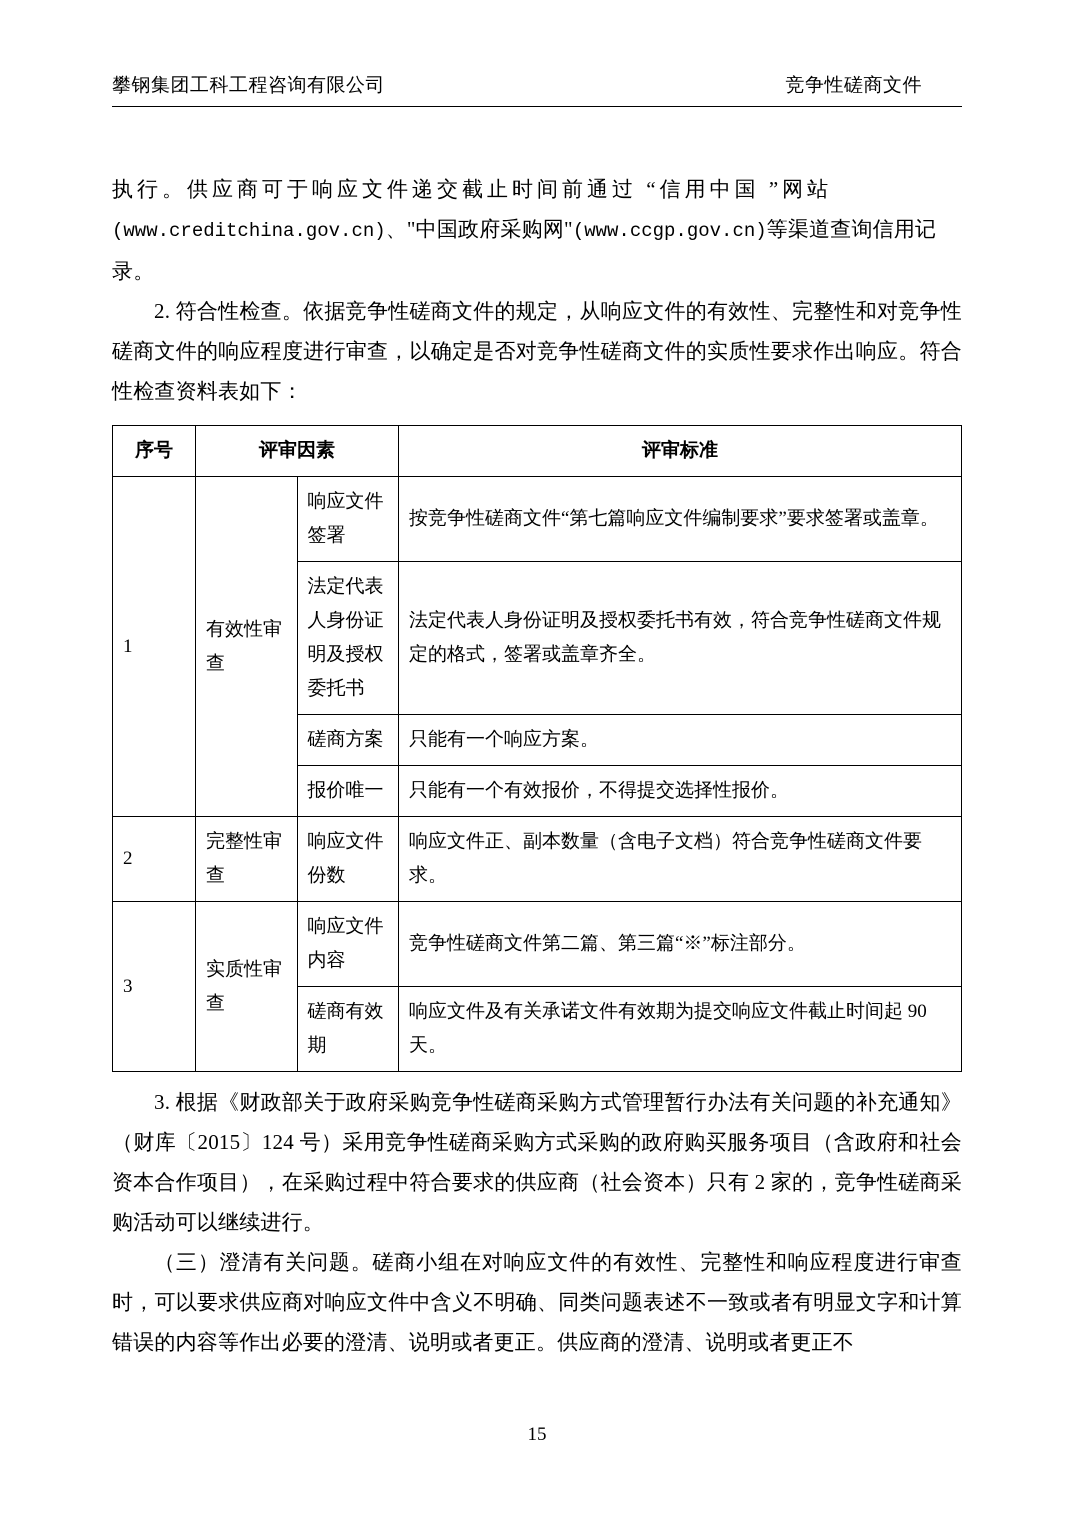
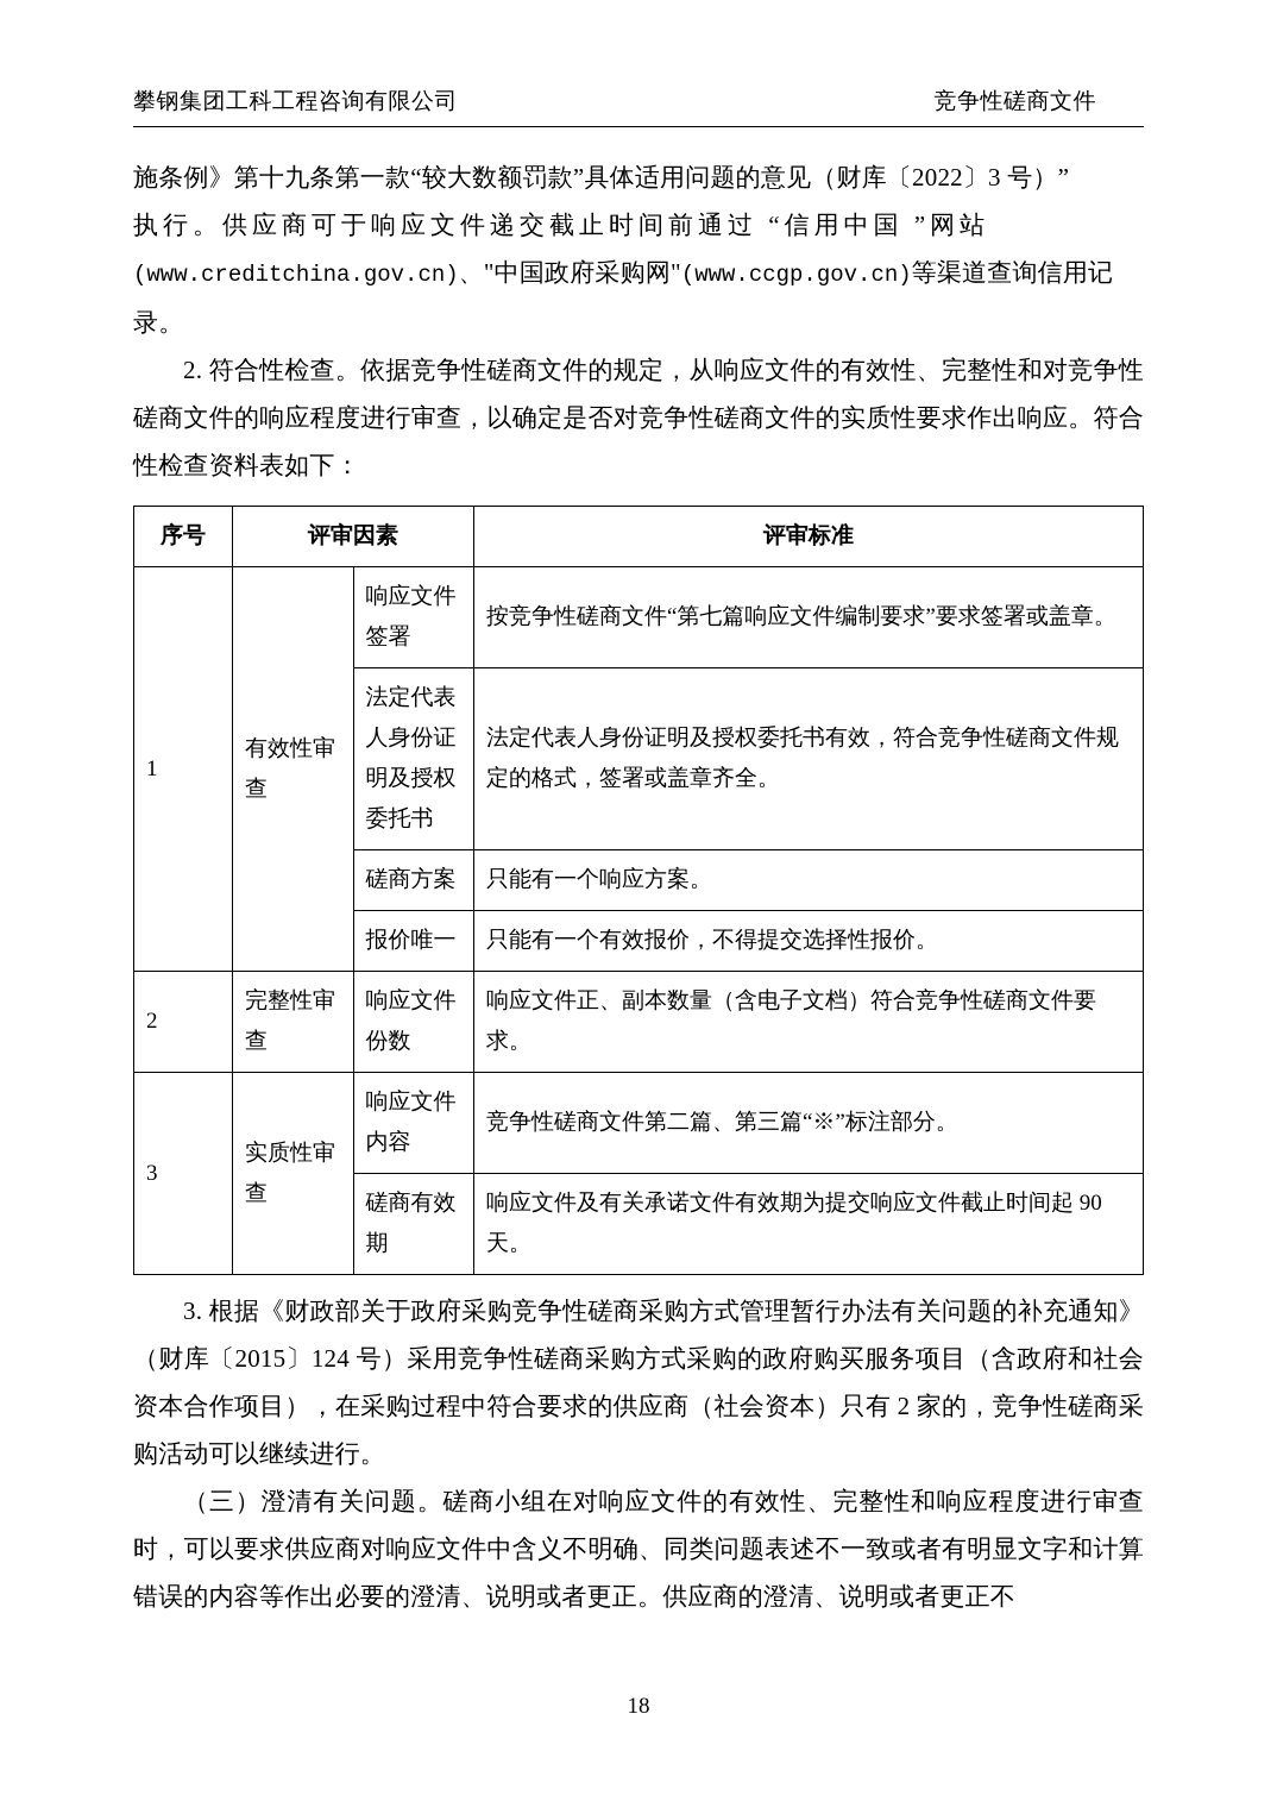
  攀钢集团工科工程咨询有限公司
  竞争性磋商文件
+ 施条例》第十九条第一款“较大数额罚款”具体适用问题的意见（财库〔2022〕3 号）”
  执行。供应商可于响应文件递交截止时间前通过 “信用中国 ”网站
  (www.creditchina.gov.cn)、"中国政府采购网"(www.ccgp.gov.cn)等渠道查询信用记
  录。
  2. 符合性检查。依据竞争性磋商文件的规定，从响应文件的有效性、完整性和对竞争性磋商文件的响应程度进行审查，以确定是否对竞争性磋商文件的实质性要求作出响应。符合性检查资料表如下：
  序号	评审因素	评审标准
  1	有效性审查	响应文件签署	按竞争性磋商文件“第七篇响应文件编制要求”要求签署或盖章。
  法定代表人身份证明及授权委托书	法定代表人身份证明及授权委托书有效，符合竞争性磋商文件规定的格式，签署或盖章齐全。
  磋商方案	只能有一个响应方案。
  报价唯一	只能有一个有效报价，不得提交选择性报价。
  2	完整性审查	响应文件份数	响应文件正、副本数量（含电子文档）符合竞争性磋商文件要求。
  3	实质性审查	响应文件内容	竞争性磋商文件第二篇、第三篇“※”标注部分。
  磋商有效期	响应文件及有关承诺文件有效期为提交响应文件截止时间起 90 天。
  3. 根据《财政部关于政府采购竞争性磋商采购方式管理暂行办法有关问题的补充通知》（财库〔2015〕124 号）采用竞争性磋商采购方式采购的政府购买服务项目（含政府和社会资本合作项目），在采购过程中符合要求的供应商（社会资本）只有 2 家的，竞争性磋商采购活动可以继续进行。
  （三）澄清有关问题。磋商小组在对响应文件的有效性、完整性和响应程度进行审查时，可以要求供应商对响应文件中含义不明确、同类问题表述不一致或者有明显文字和计算错误的内容等作出必要的澄清、说明或者更正。供应商的澄清、说明或者更正不
- 15
+ 18
